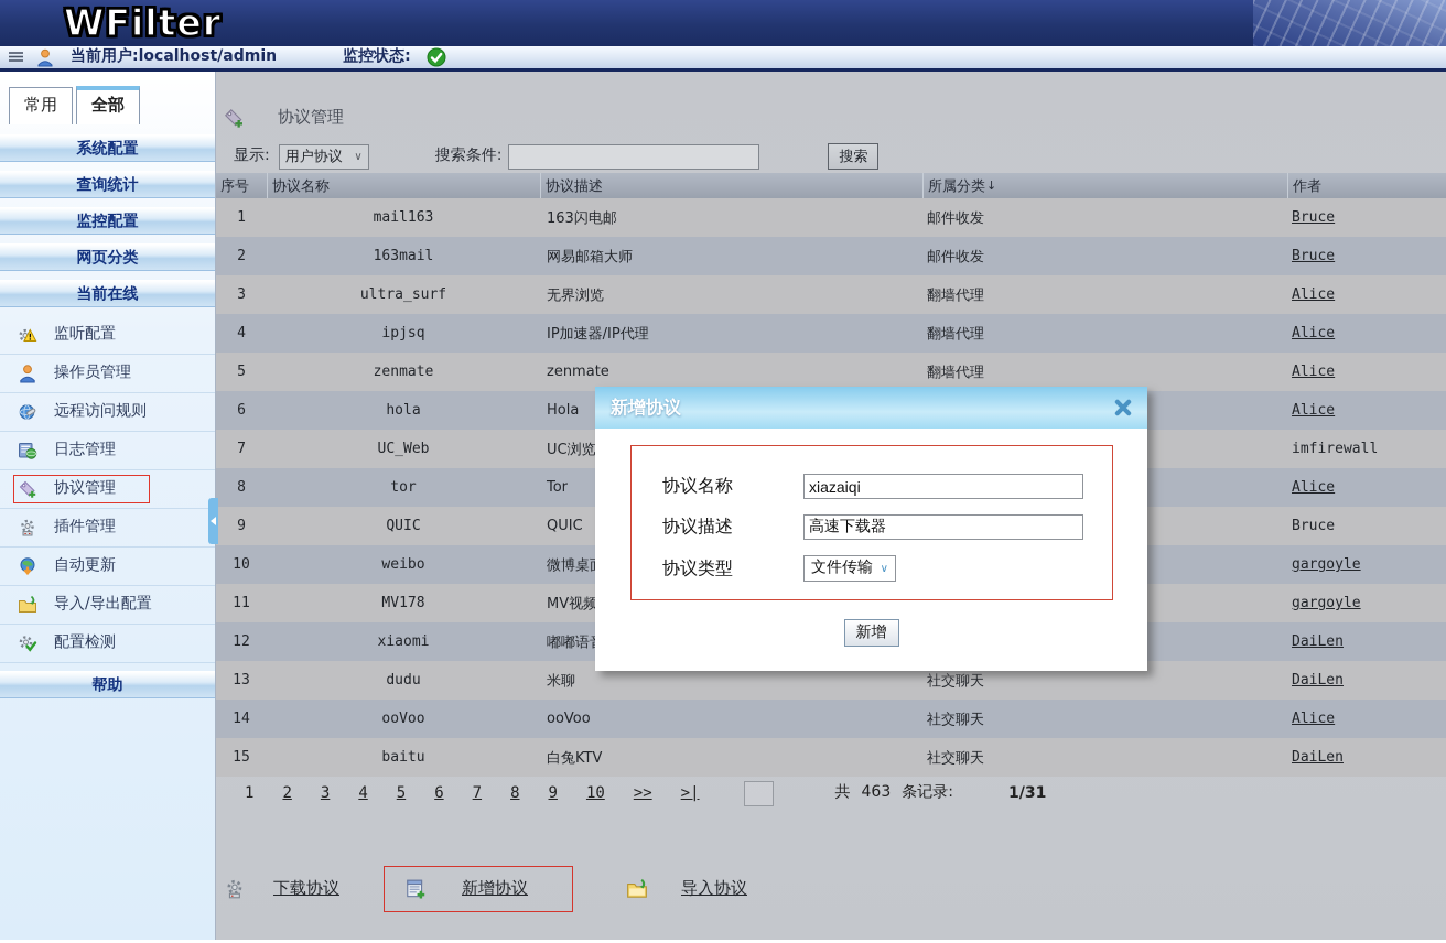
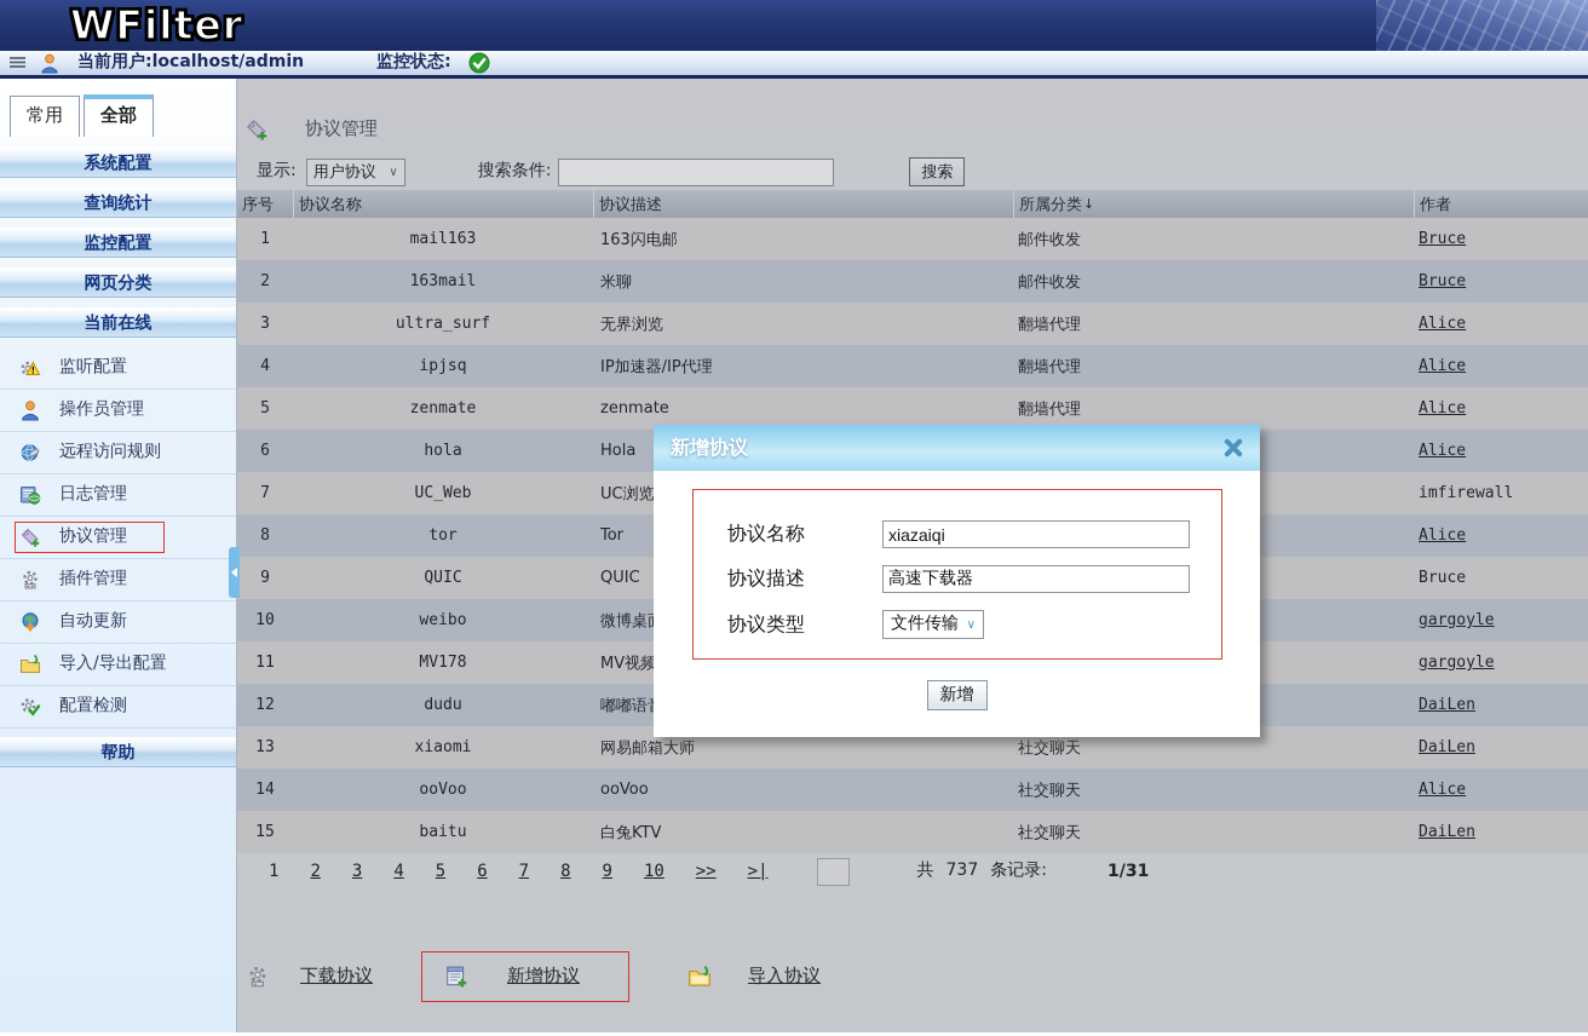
  WFilter
  当前用户:localhost/admin
  监控状态:
  常用
  全部
  系统配置
  查询统计
  监控配置
  网页分类
  当前在线
  监听配置
  操作员管理
  远程访问规则
  日志管理
  协议管理
  插件管理
  自动更新
  导入/导出配置
  配置检测
  帮助
  协议管理
  显示:
  用户协议
  ∨
  搜索条件:
  搜索
  序号
  协议名称
  协议描述
  所属分类
  ↓
  作者
  1
  mail163
  163闪电邮
  邮件收发
  Bruce
  2
  163mail
- 网易邮箱大师
+ 米聊
  邮件收发
  Bruce
  3
  ultra_surf
  无界浏览
  翻墙代理
  Alice
  4
  ipjsq
  IP加速器/IP代理
  翻墙代理
  Alice
  5
  zenmate
  zenmate
  翻墙代理
  Alice
  6
  hola
  Hola
  Alice
  7
  UC_Web
  UC浏览
  imfirewall
  8
  tor
  Tor
  Alice
  9
  QUIC
  QUIC
  Bruce
  10
  weibo
  微博桌
  gargoyle
  11
  MV178
  MV视频
  gargoyle
  12
- xiaomi
+ dudu
  嘟嘟语
  DaiLen
  13
- dudu
+ xiaomi
- 米聊
+ 网易邮箱大师
  社交聊天
  DaiLen
  14
  ooVoo
  ooVoo
  社交聊天
  Alice
  15
  baitu
  白兔KTV
  社交聊天
  DaiLen
  1
  2
  3
  4
  5
  6
  7
  8
  9
  10
  >>
  >|
  共
- 463
+ 737
  条记录:
  1/31
  下载协议
  新增协议
  导入协议
  新增协议
  协议名称
  xiazaiqi
  协议描述
  高速下载器
  协议类型
  文件传输
  ∨
  新增
